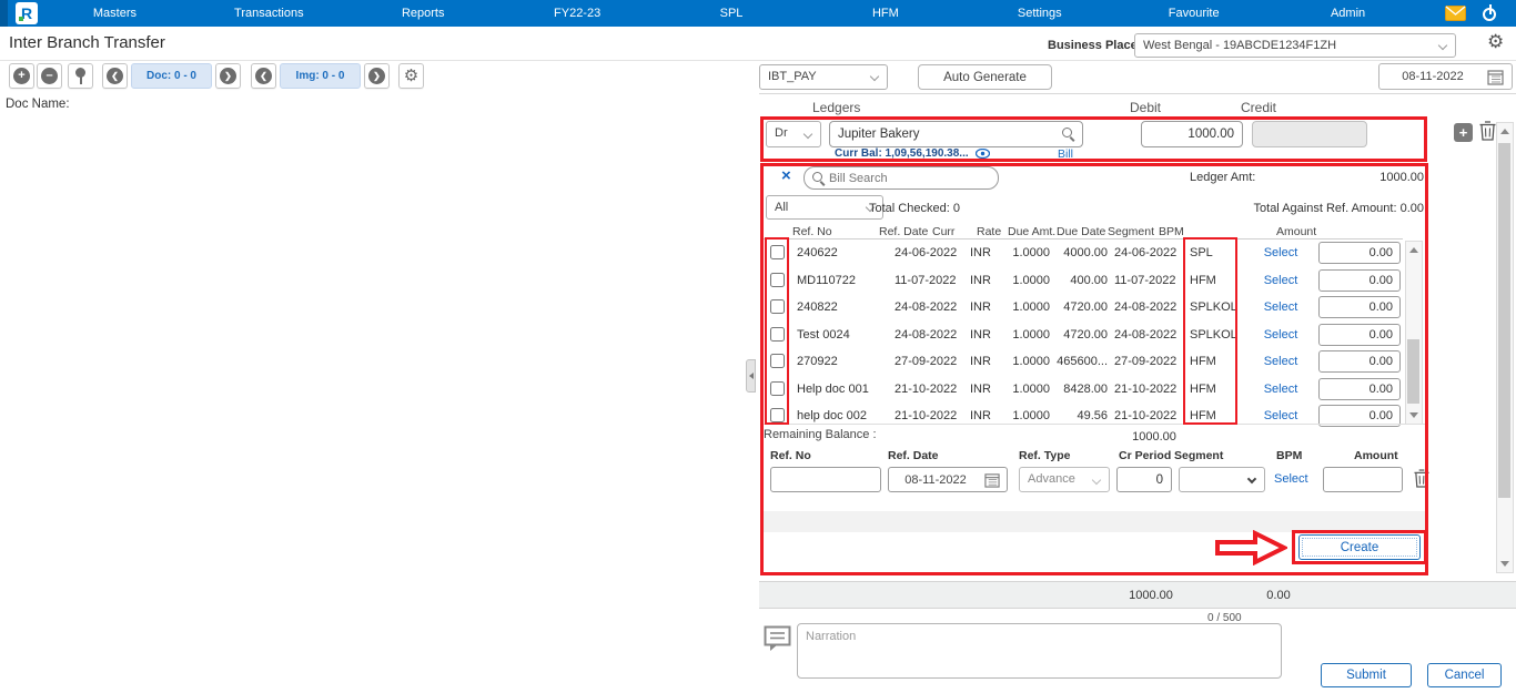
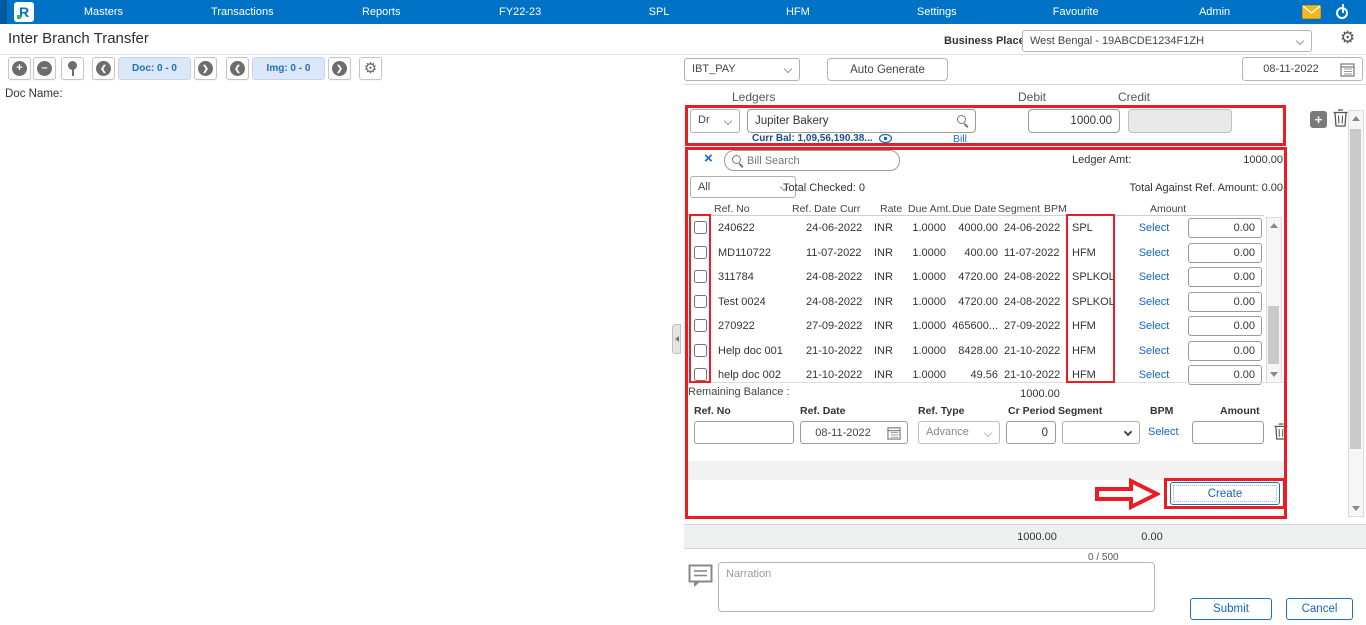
  R
  Masters
  Transactions
  Reports
  FY22-23
  SPL
  HFM
  Settings
  Favourite
  Admin
  Inter Branch Transfer
  Business Plac
  West Bengal - 19ABCDE1234F1ZH
  ⚙
  +
  –
  ❮
  Doc: 0 - 0
  ❯
  ❮
  Img: 0 - 0
  ❯
  ⚙
  Doc Name:
  IBT_PAY
  Auto Generate
  08-11-2022
  Ledgers
  Debit
  Credit
  Dr
  Jupiter Bakery
  Curr Bal: 1,09,56,190.38...
  Bill
  1000.00
  +
  ×
  Bill Search
  Ledger Amt:
  1000.00
  All
  Total Checked: 0
  Total Against Ref. Amount: 0.00
  Ref. No
  Ref. Date
  Curr
  Rate
  Due Amt.
  Due Date
  Segment
  BPM
  Amount
  240622
  24-06-2022
  INR
  1.0000
  4000.00
  24-06-2022
  SPL
  Select
  0.00
  MD110722
  11-07-2022
  INR
  1.0000
  400.00
  11-07-2022
  HFM
  Select
  0.00
- 240822
+ 311784
  24-08-2022
  INR
  1.0000
  4720.00
  24-08-2022
  SPLKOL
  Select
  0.00
  Test 0024
  24-08-2022
  INR
  1.0000
  4720.00
  24-08-2022
  SPLKOL
  Select
  0.00
  270922
  27-09-2022
  INR
  1.0000
  465600...
  27-09-2022
  HFM
  Select
  0.00
  Help doc 001
  21-10-2022
  INR
  1.0000
  8428.00
  21-10-2022
  HFM
  Select
  0.00
  help doc 002
  21-10-2022
  INR
  1.0000
  49.56
  21-10-2022
  HFM
  Select
  0.00
  Remaining Balance :
  1000.00
  Ref. No
  Ref. Date
  Ref. Type
  Cr Period
  Segment
  BPM
  Amount
  08-11-2022
  Advance
  0
  Select
  Create
  1000.00
  0.00
  0 / 500
  Narration
  Submit
  Cancel
